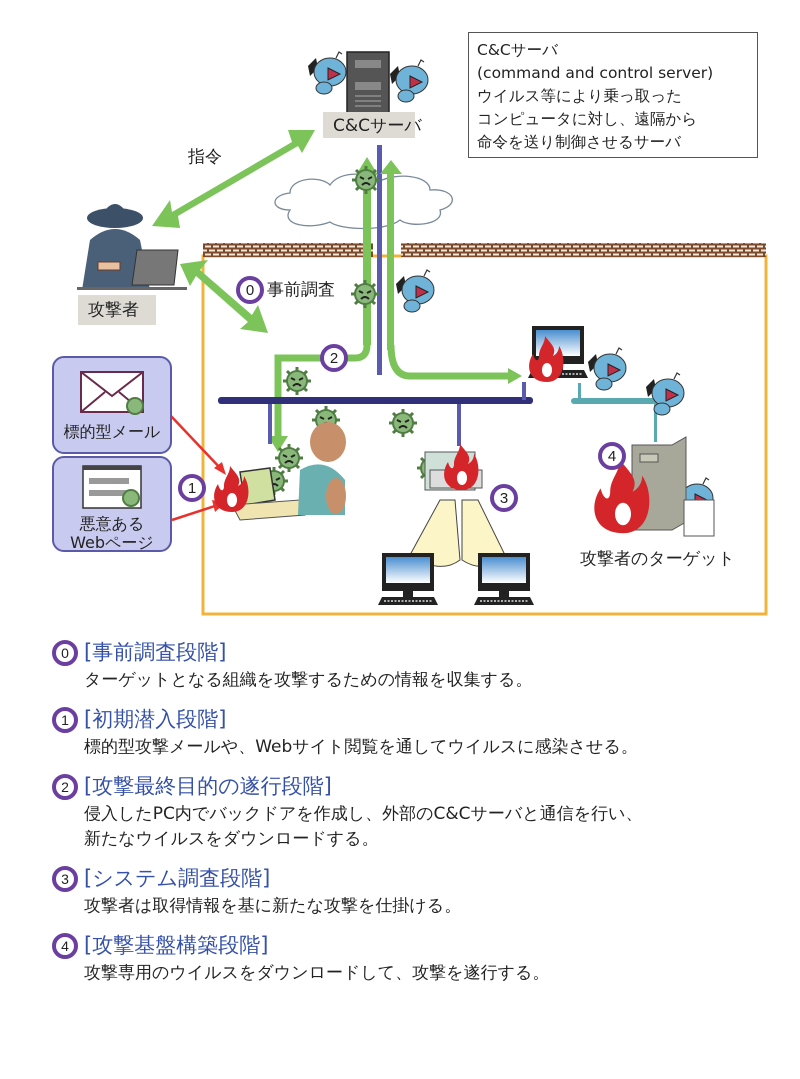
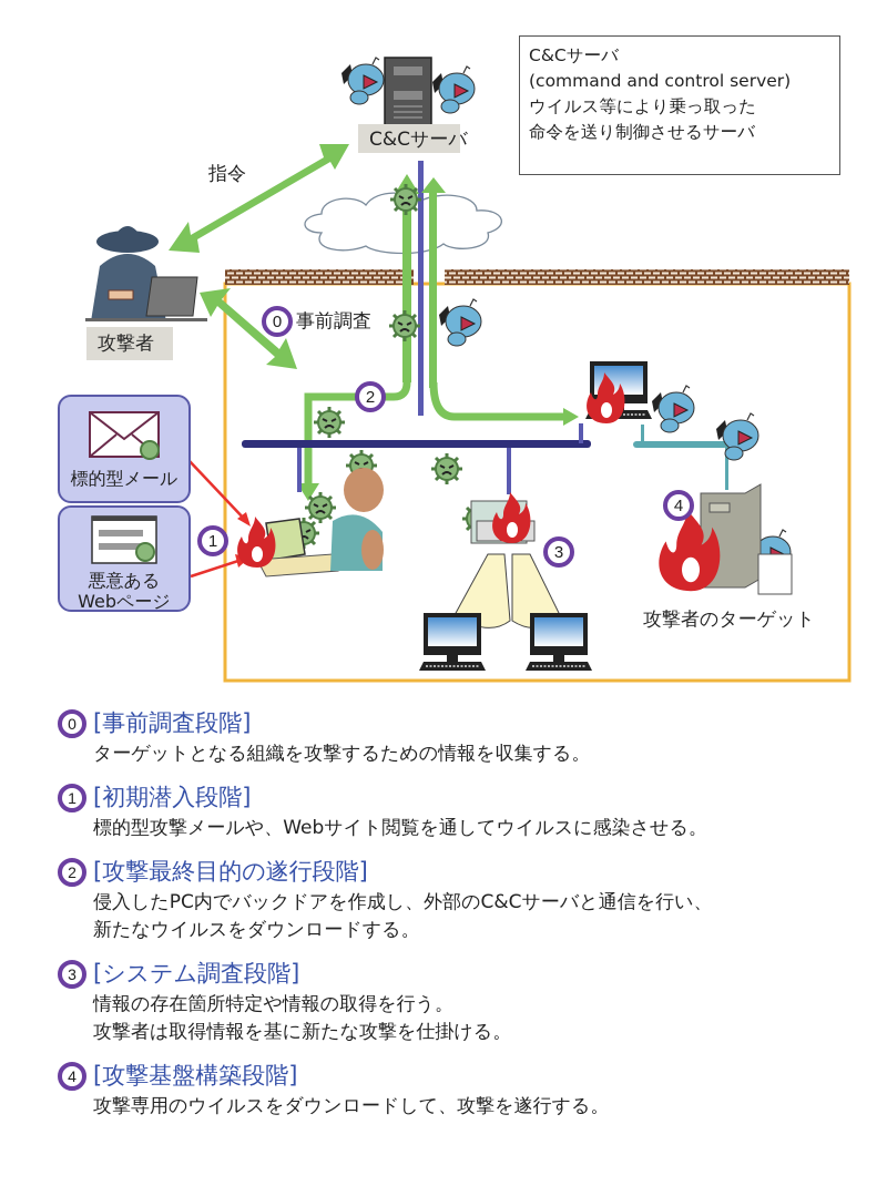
  C&Cサーバ
  (command and control server)
  ウイルス等により乗っ取った
- コンピュータに対し、遠隔から
  命令を送り制御させるサーバ
  C&Cサーバ
  指令
  攻撃者
  0
  事前調査
  2
  1
  3
  4
  攻撃者のターゲット
  標的型メール
  悪意ある
  Webページ
  0
  [事前調査段階]
  ターゲットとなる組織を攻撃するための情報を収集する。
  1
  [初期潜入段階]
  標的型攻撃メールや、Webサイト閲覧を通してウイルスに感染させる。
  2
  [攻撃最終目的の遂行段階]
  侵入したPC内でバックドアを作成し、外部のC&Cサーバと通信を行い、
  新たなウイルスをダウンロードする。
  3
  [システム調査段階]
+ 情報の存在箇所特定や情報の取得を行う。
  攻撃者は取得情報を基に新たな攻撃を仕掛ける。
  4
  [攻撃基盤構築段階]
  攻撃専用のウイルスをダウンロードして、攻撃を遂行する。
